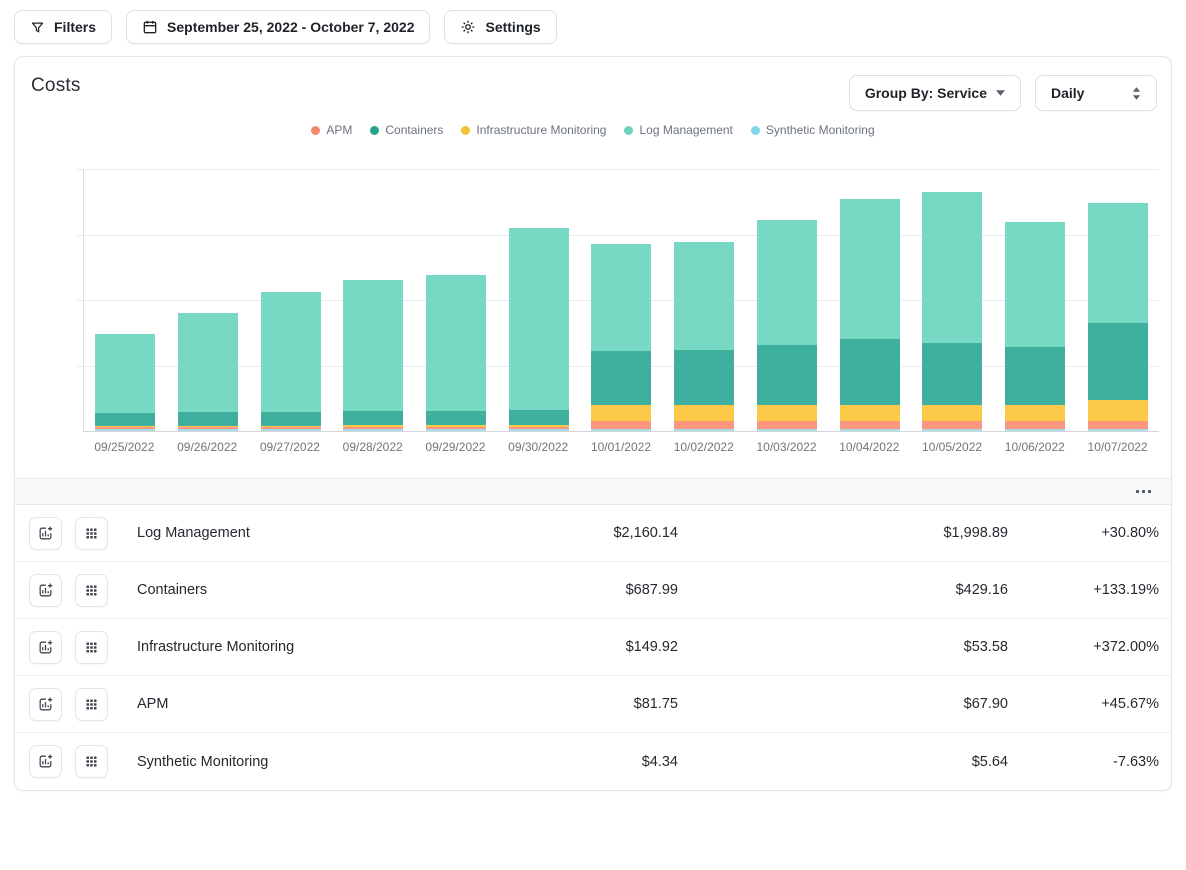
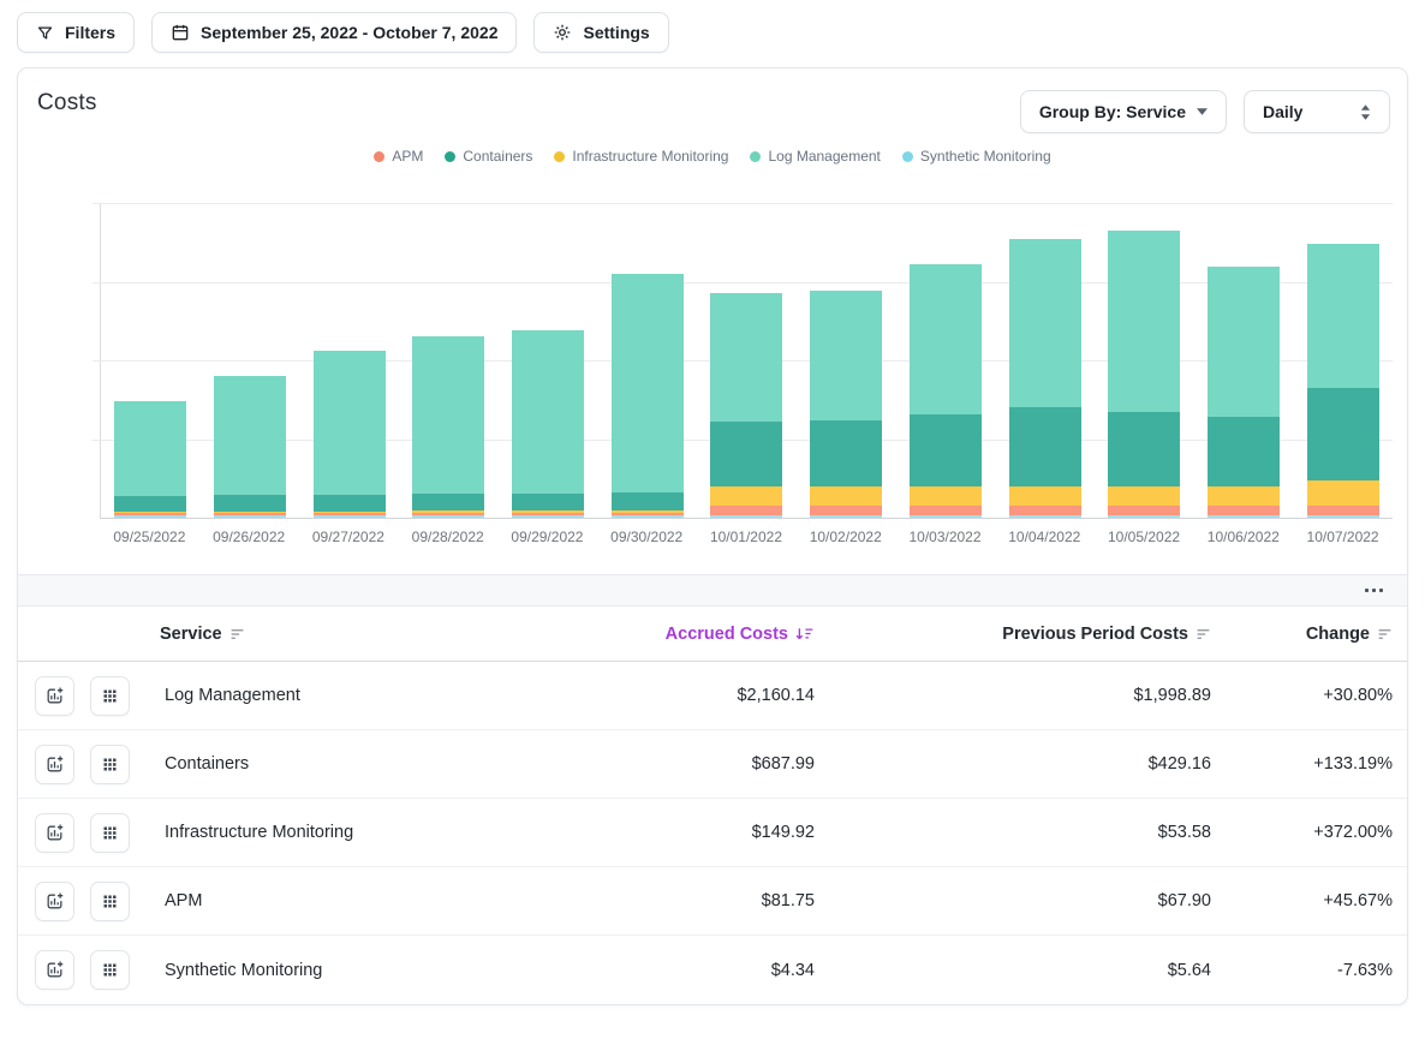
  Filters
  September 25, 2022 - October 7, 2022
  Settings
  Costs
  Group By: Service
  Daily
  APM
  Containers
  Infrastructure Monitoring
  Log Management
  Synthetic Monitoring
  09/25/2022
  09/26/2022
  09/27/2022
  09/28/2022
  09/29/2022
  09/30/2022
  10/01/2022
  10/02/2022
  10/03/2022
  10/04/2022
  10/05/2022
  10/06/2022
  10/07/2022
+ Service
+ Accrued Costs
+ Previous Period Costs
+ Change
  Log Management
  $2,160.14
  $1,998.89
  +30.80%
  Containers
  $687.99
  $429.16
  +133.19%
  Infrastructure Monitoring
  $149.92
  $53.58
  +372.00%
  APM
  $81.75
  $67.90
  +45.67%
  Synthetic Monitoring
  $4.34
  $5.64
  -7.63%
